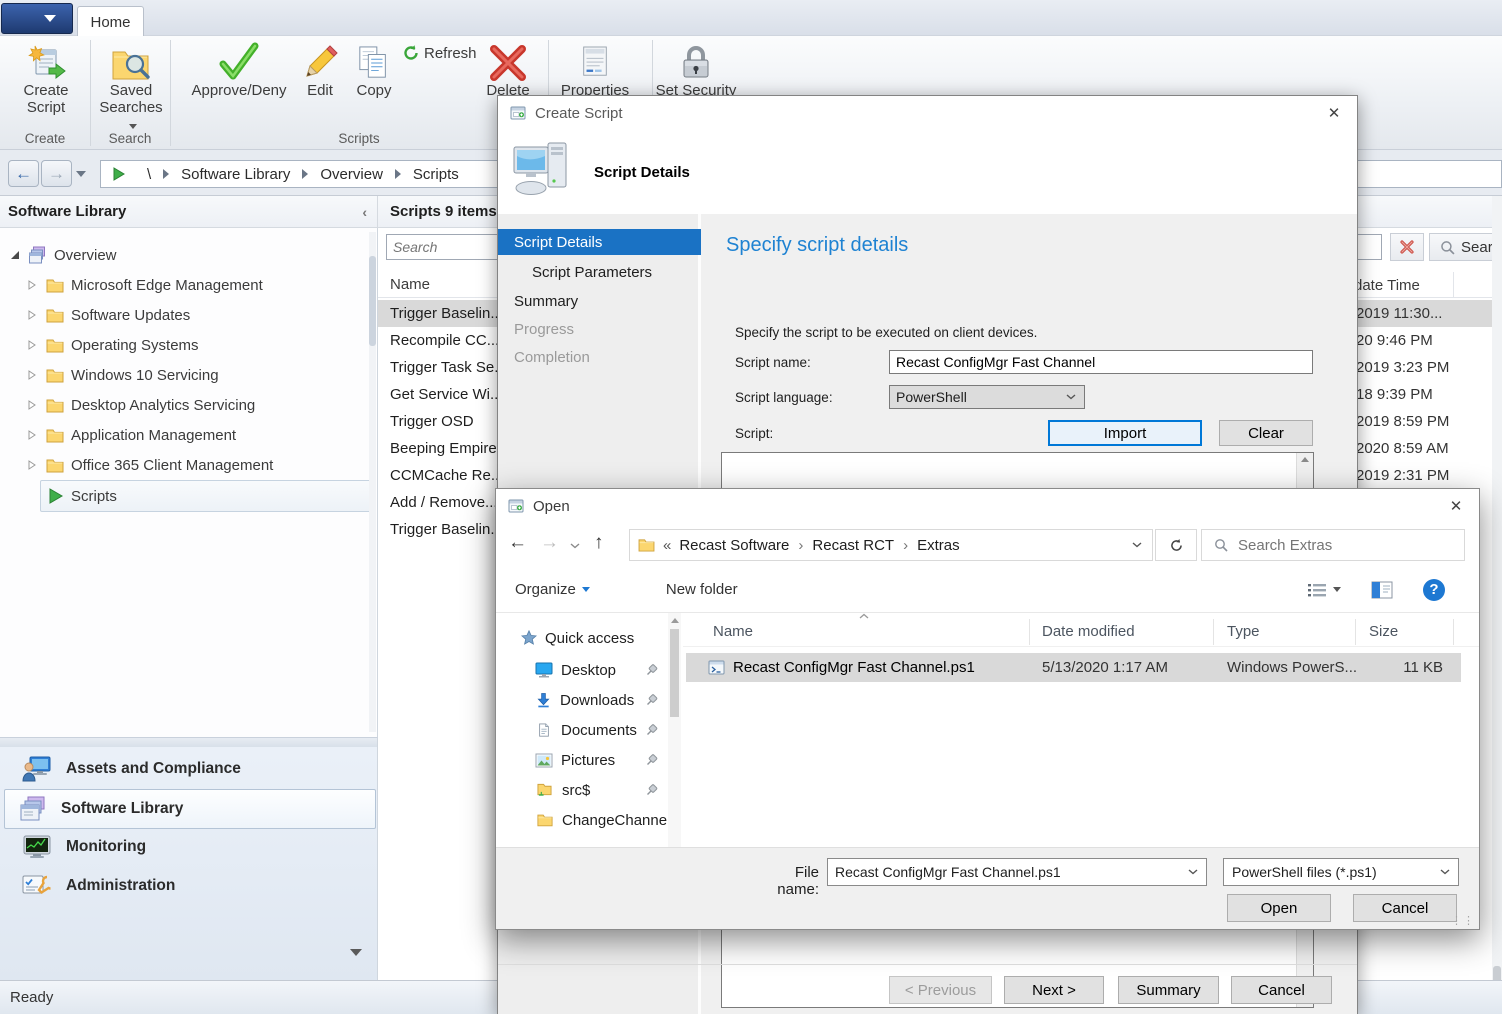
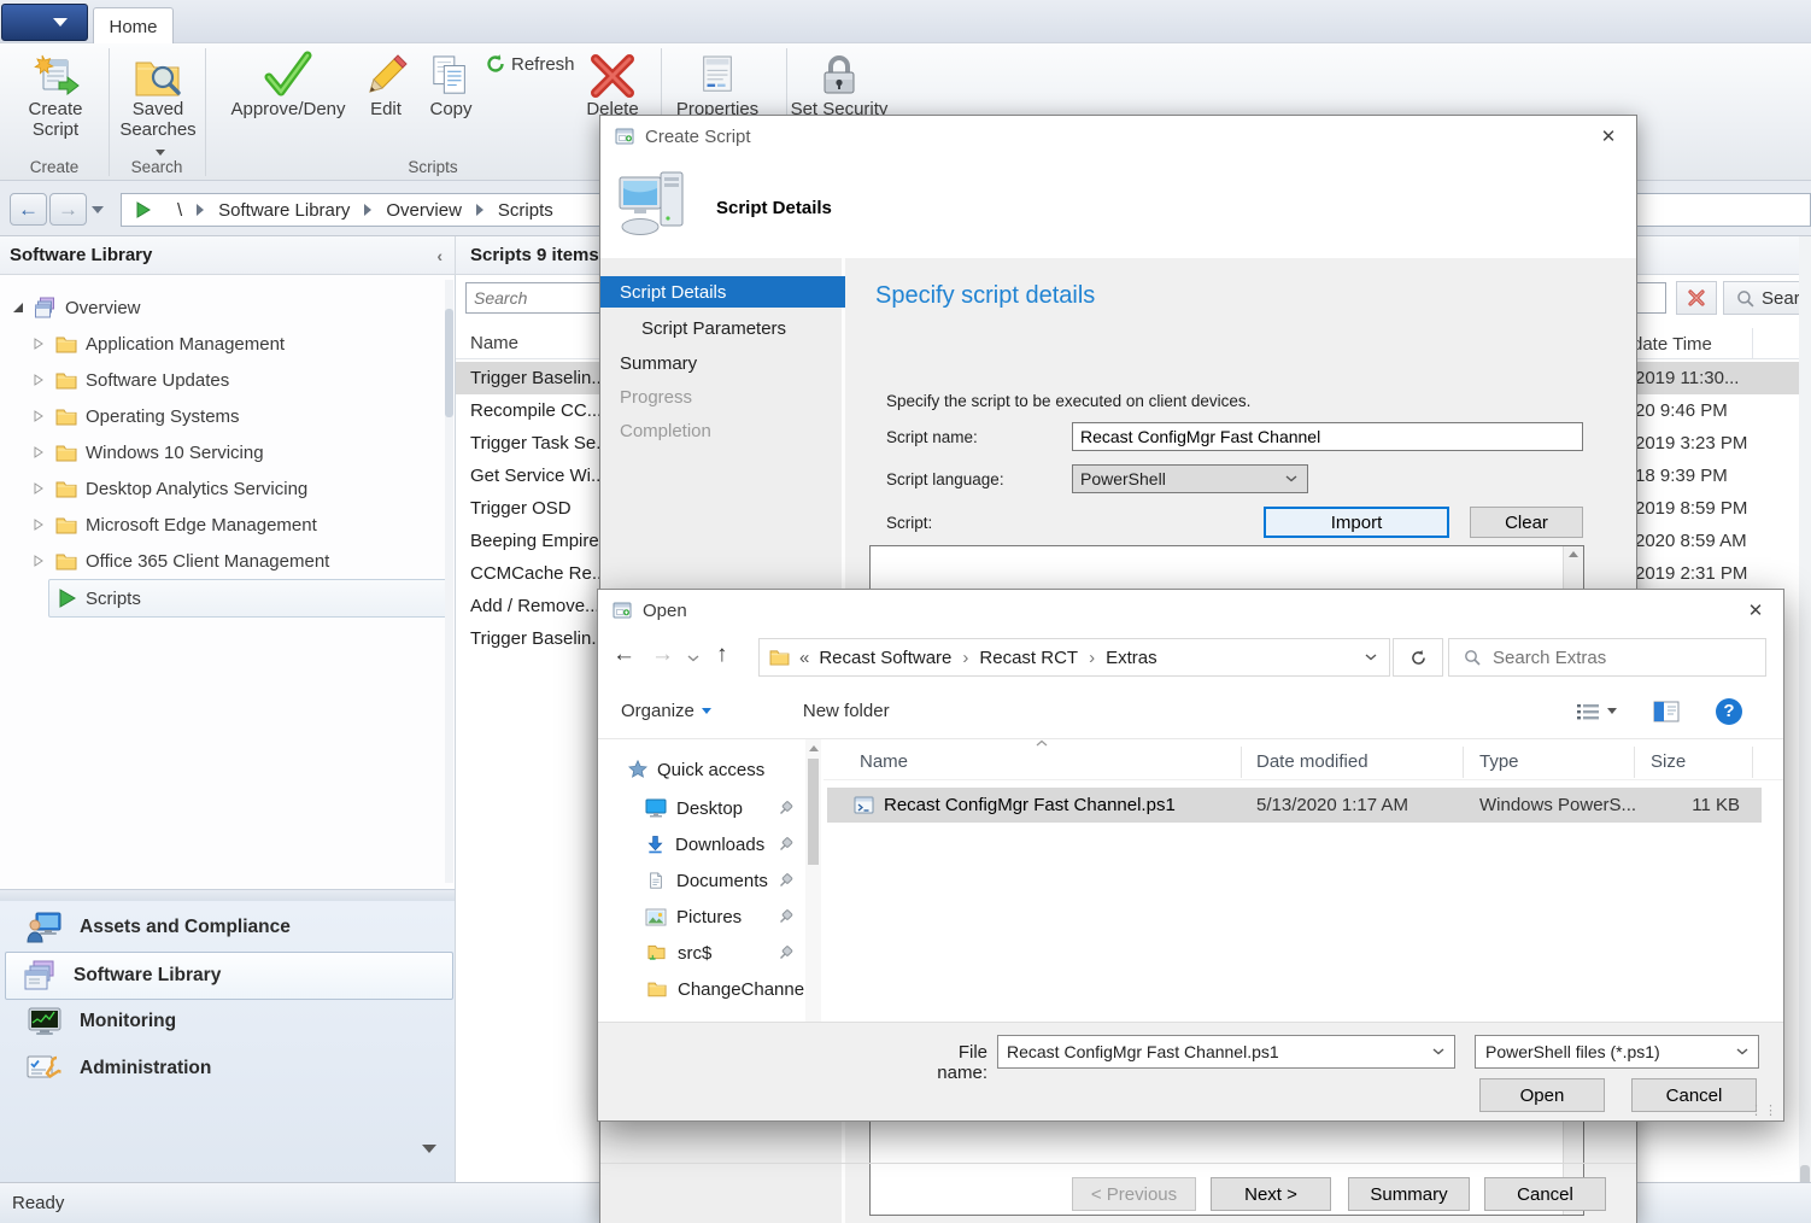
  Home
  Create Script
  Saved Searches
  Approve/Deny
  Edit
  Copy
  Refresh
  Delete
  Properties
  Set Security
  Create
  Search
  Scripts
  ←
  →
  \
  Software Library
  Overview
  Scripts
  Software Library
  ‹
  Overview
- Microsoft Edge Management
+ Application Management
  Software Updates
  Operating Systems
  Windows 10 Servicing
  Desktop Analytics Servicing
- Application Management
+ Microsoft Edge Management
  Office 365 Client Management
  Scripts
  Assets and Compliance
  Software Library
  Monitoring
  Administration
  Scripts 9 items
  Search
  Name
  date Time
  Trigger Baselin.
  Recompile CC..
  Trigger Task Se
  Get Service Wi.
  Trigger OSD
  Beeping Empire
  CCMCache Re.
  Add / Remove..
  Trigger Baselin.
  2019 11:30...
  20 9:46 PM
  2019 3:23 PM
  18 9:39 PM
  2019 8:59 PM
  2020 8:59 AM
  2019 2:31 PM
  Ready
  Create Script
  ✕
  Script Details
  Script Details
  Script Parameters
  Summary
  Progress
  Completion
  Specify script details
  Specify the script to be executed on client devices.
  Script name:
  Recast ConfigMgr Fast Channel
  Script language:
  PowerShell
  Script:
  Import
  Clear
  < Previous
  Next >
  Summary
  Cancel
  Open
  ✕
  ←
  →
  ↑
  «
  Recast Software
  ›
  Recast RCT
  ›
  Extras
  Search Extras
  Organize
  New folder
  ?
  Quick access
  Desktop
  Downloads
  Documents
  Pictures
  src$
  ChangeChanne
  Name
  Date modified
  Type
  Size
  Recast ConfigMgr Fast Channel.ps1
  5/13/2020 1:17 AM
  Windows PowerS...
  11 KB
  File name:
  Recast ConfigMgr Fast Channel.ps1
  PowerShell files (*.ps1)
  Open
  Cancel
  ⋮⋮
